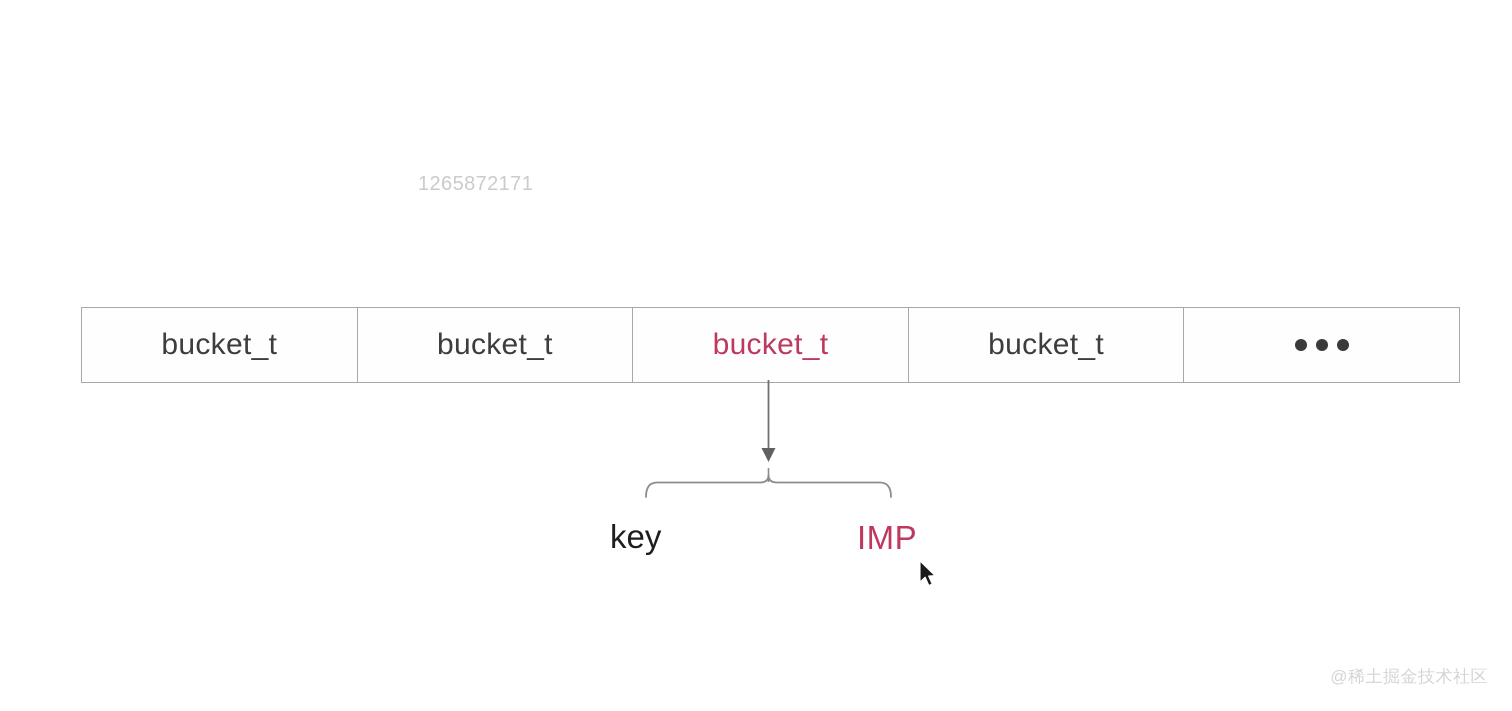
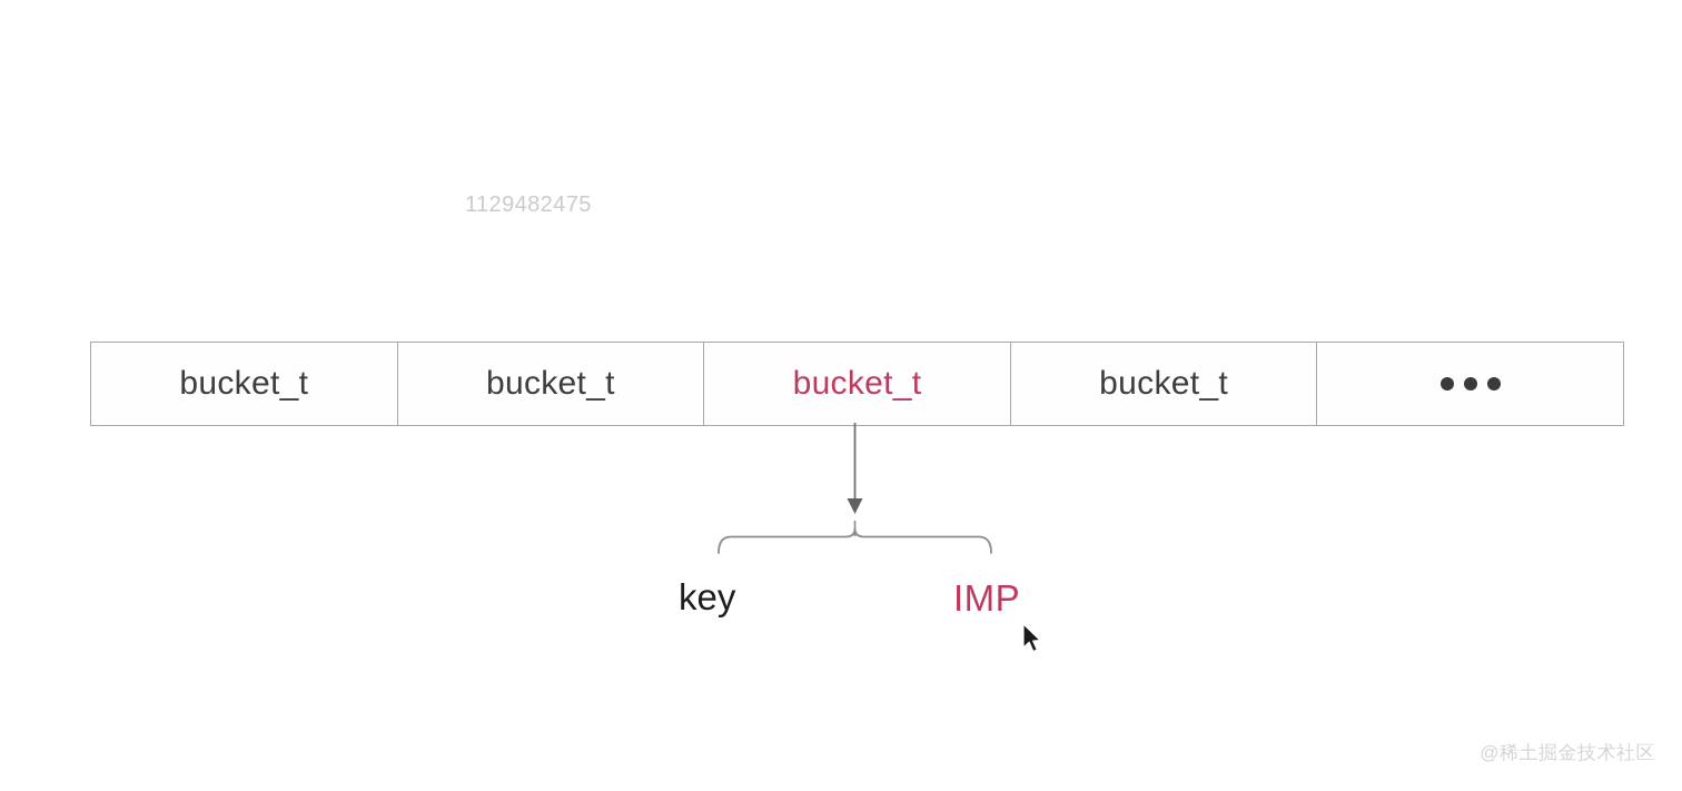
- 1265872171
+ 1129482475
  bucket_t
  bucket_t
  bucket_t
  bucket_t
  key
  IMP
  @稀土掘金技术社区
